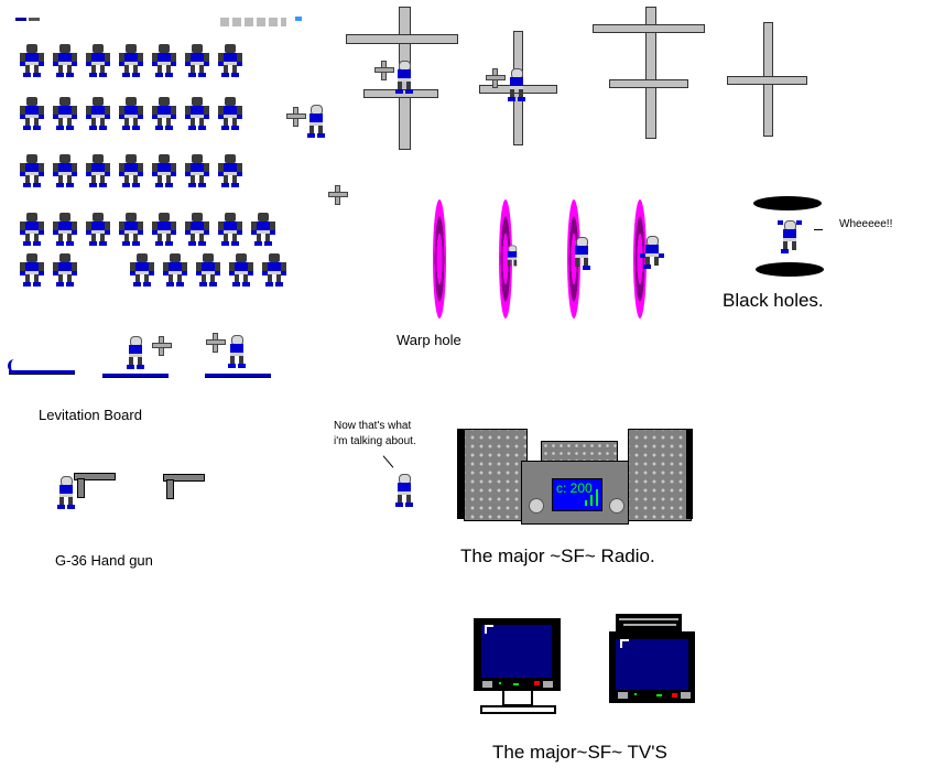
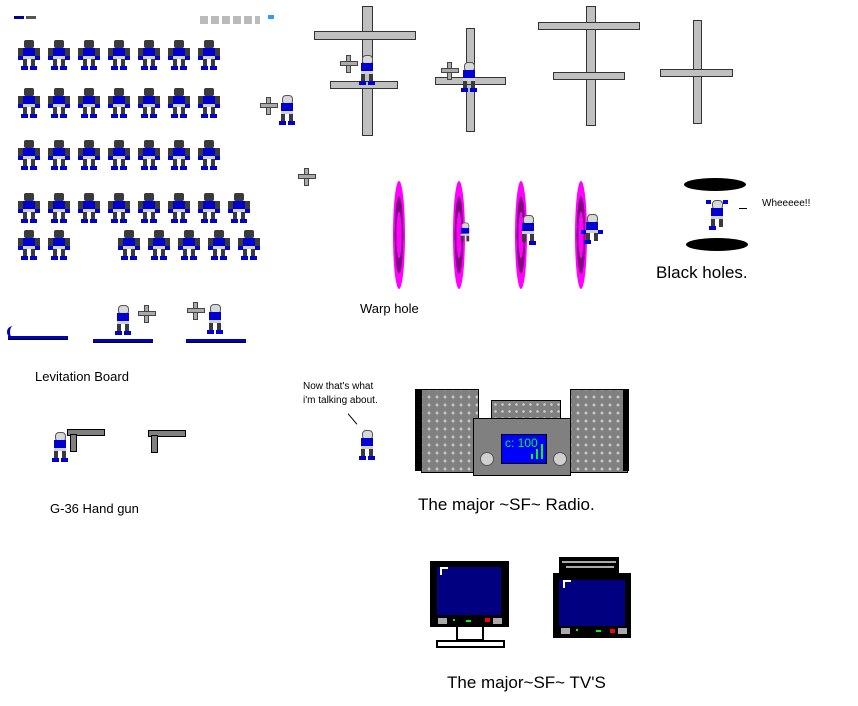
  Warp hole
  Wheeeee!!
  Black holes.
  Levitation Board
  G-36 Hand gun
  Now that's what
  i'm talking about.
- c: 200
+ c: 100
  The major ~SF~ Radio.
  The major~SF~ TV'S
